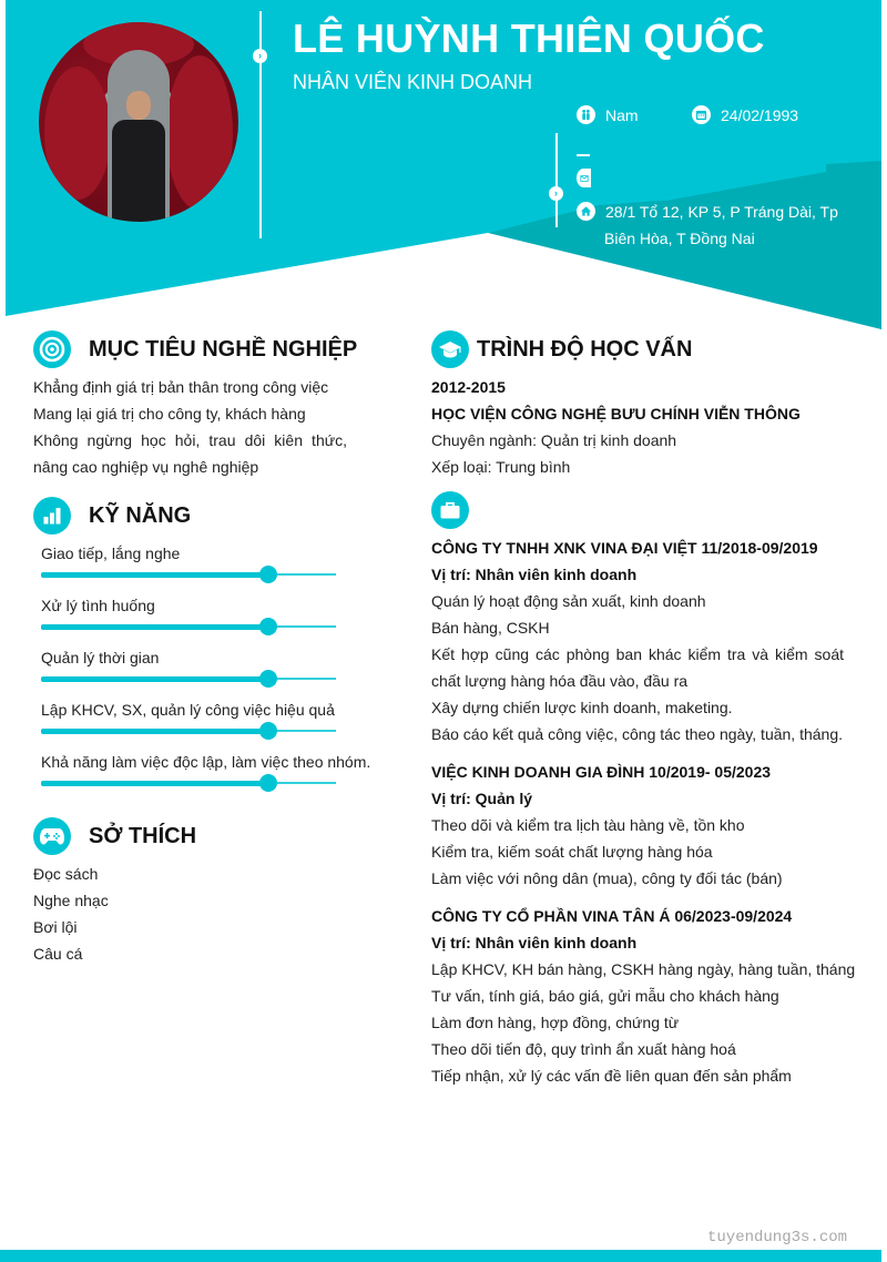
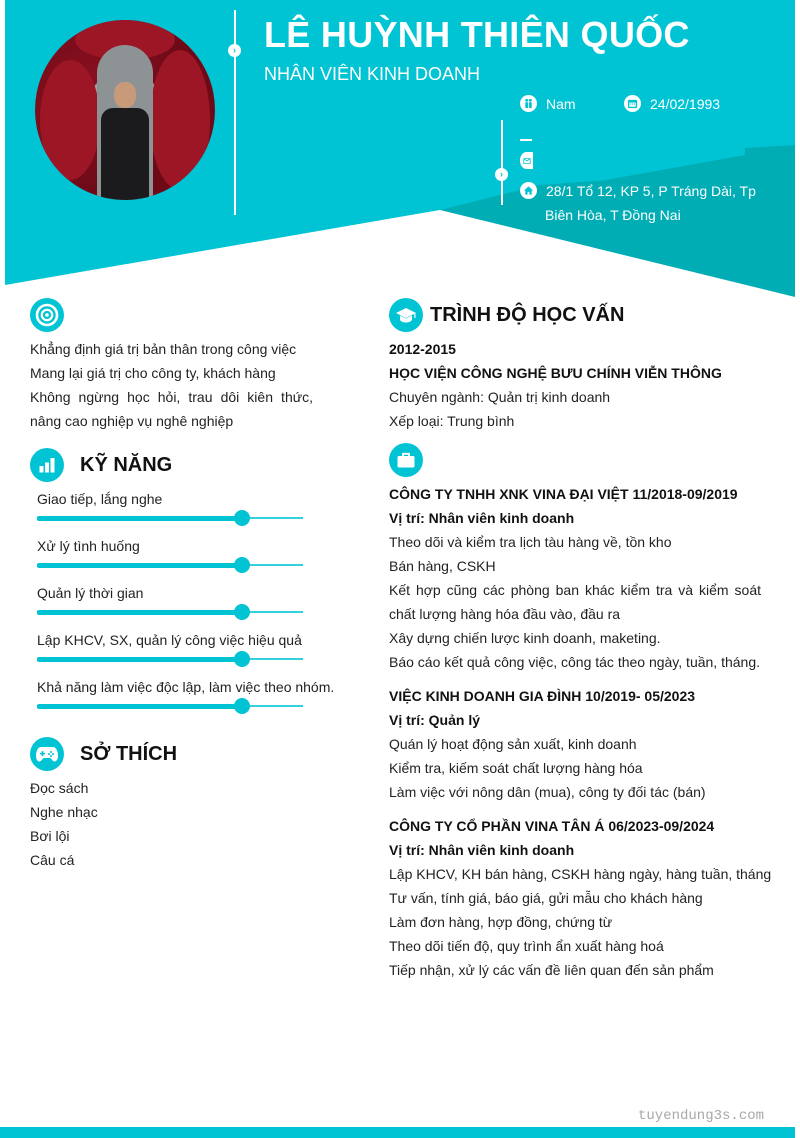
  ›
  ›
  LÊ HUỲNH THIÊN QUỐC
  NHÂN VIÊN KINH DOANH
  Nam
  24/02/1993
  28/1 Tổ 12, KP 5, P Tráng Dài, Tp
  Biên Hòa, T Đồng Nai
- MỤC TIÊU NGHỀ NGHIỆP
  Khẳng định giá trị bản thân trong công việc
  Mang lại giá trị cho công ty, khách hàng
  Không ngừng học hỏi, trau dôi kiên thức,
  nâng cao nghiệp vụ nghê nghiệp
  KỸ NĂNG
  Giao tiếp, lắng nghe
  Xử lý tình huống
  Quản lý thời gian
  Lập KHCV, SX, quản lý công việc hiệu quả
  Khả năng làm việc độc lập, làm việc theo nhóm.
  SỞ THÍCH
  Đọc sách
  Nghe nhạc
  Bơi lội
  Câu cá
  TRÌNH ĐỘ HỌC VẤN
  2012-2015
  HỌC VIỆN CÔNG NGHỆ BƯU CHÍNH VIỄN THÔNG
  Chuyên ngành: Quản trị kinh doanh
  Xếp loại: Trung bình
  CÔNG TY TNHH XNK VINA ĐẠI VIỆT 11/2018-09/2019
  Vị trí: Nhân viên kinh doanh
- Quán lý hoạt động sản xuất, kinh doanh
+ Theo dõi và kiểm tra lịch tàu hàng về, tồn kho
  Bán hàng, CSKH
  Kết hợp cũng các phòng ban khác kiểm tra và kiểm soát
  chất lượng hàng hóa đầu vào, đầu ra
  Xây dựng chiến lược kinh doanh, maketing.
  Báo cáo kết quả công việc, công tác theo ngày, tuần, tháng.
  VIỆC KINH DOANH GIA ĐÌNH 10/2019- 05/2023
  Vị trí: Quản lý
- Theo dõi và kiểm tra lịch tàu hàng về, tồn kho
+ Quán lý hoạt động sản xuất, kinh doanh
  Kiểm tra, kiếm soát chất lượng hàng hóa
  Làm việc với nông dân (mua), công ty đối tác (bán)
  CÔNG TY CỔ PHẦN VINA TÂN Á 06/2023-09/2024
  Vị trí: Nhân viên kinh doanh
  Lập KHCV, KH bán hàng, CSKH hàng ngày, hàng tuần, tháng
  Tư vấn, tính giá, báo giá, gửi mẫu cho khách hàng
  Làm đơn hàng, hợp đồng, chứng từ
  Theo dõi tiến độ, quy trình ẩn xuất hàng hoá
  Tiếp nhận, xử lý các vấn đề liên quan đến sản phẩm
  tuyendung3s.com
